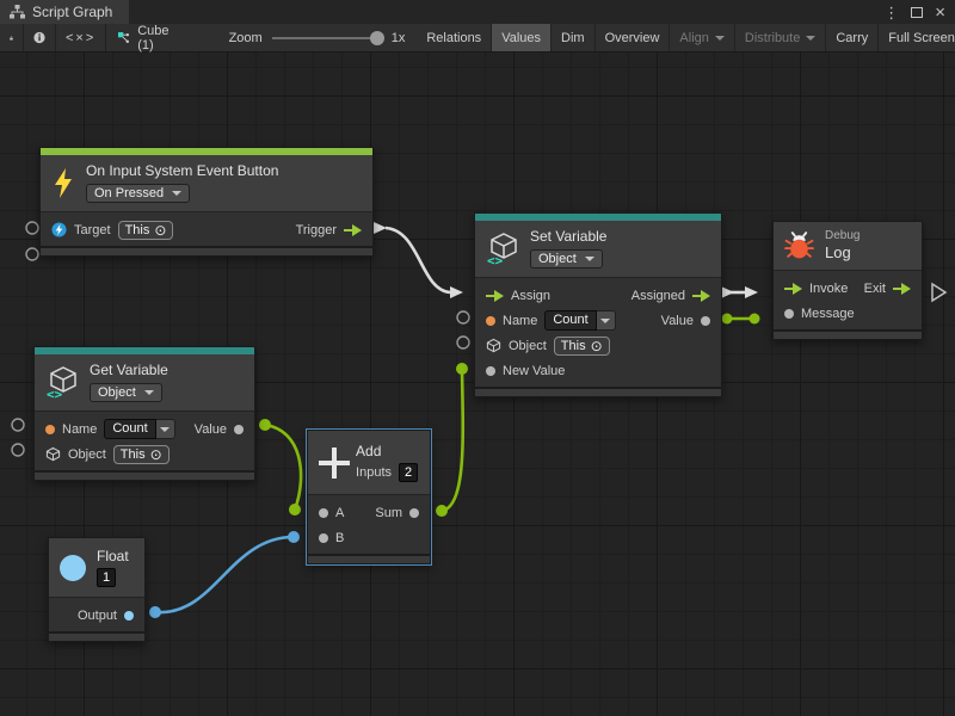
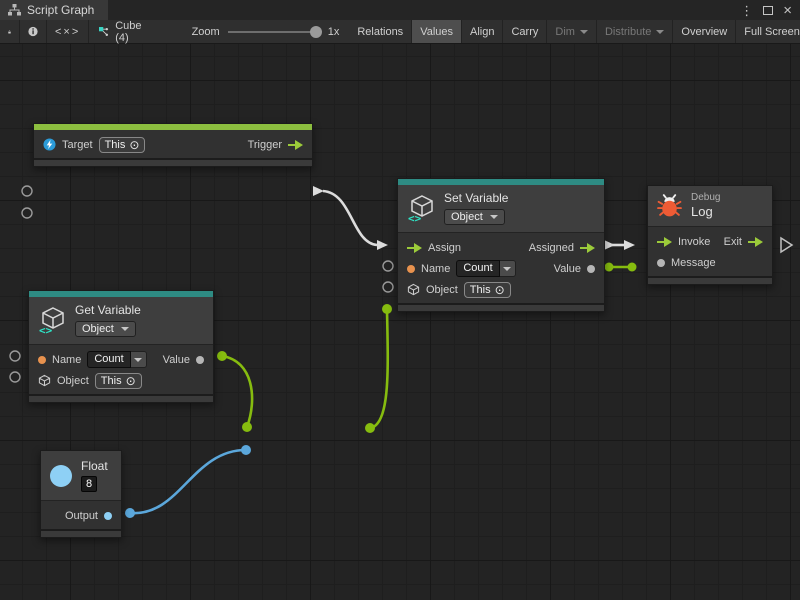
  Script Graph
  ⋮
  ×
  <×>
- Cube (1)
+ Cube (4)
  Zoom
  1x
  Relations
  Values
- Dim
+ Align
- Overview
+ Carry
- Align
+ Dim
  Distribute
- Carry
+ Overview
  Full Screen
- On Input System Event Button
- On Pressed
  Target
  This
  ⊙
  Trigger
  <>
  Set Variable
  Object
  Assign
  Assigned
  Name
  Count
  Value
  Object
  This
  ⊙
- New Value
  Debug
  Log
  Invoke
  Exit
  Message
  <>
  Get Variable
  Object
  Name
  Count
  Value
  Object
  This
  ⊙
- Add
- Inputs
- 2
- A
- Sum
- B
  Float
- 1
+ 8
  Output
